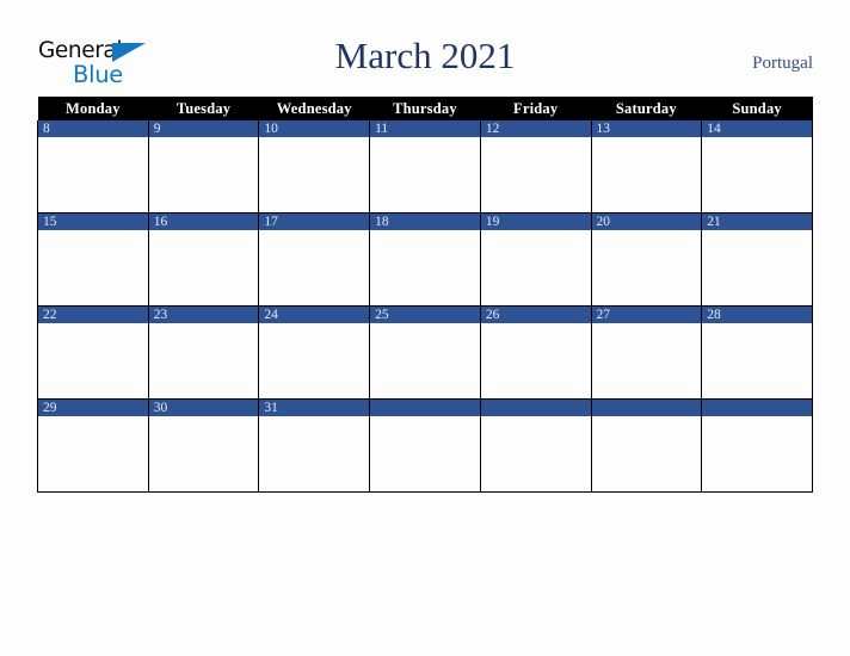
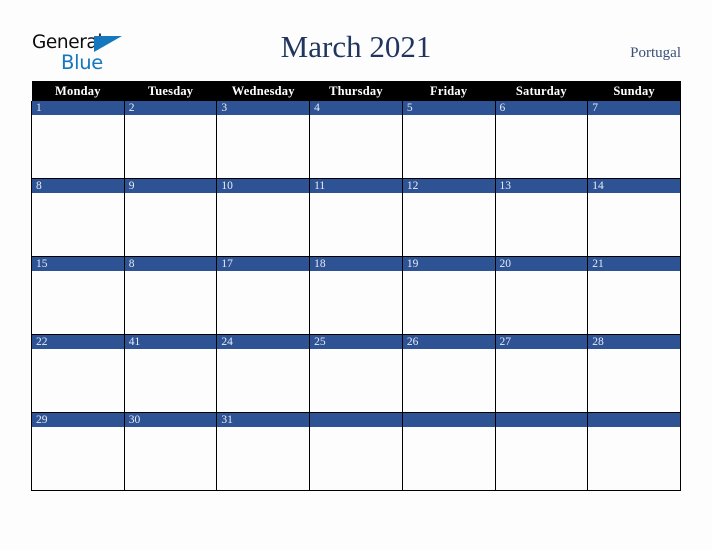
  General
  Blue
  March 2021
  Portugal
  Monday	Tuesday	Wednesday	Thursday	Friday	Saturday	Sunday
+ 1	2	3	4	5	6	7
  8	9	10	11	12	13	14
- 15	16	17	18	19	20	21
+ 15	8	17	18	19	20	21
- 22	23	24	25	26	27	28
+ 22	41	24	25	26	27	28
  29	30	31
